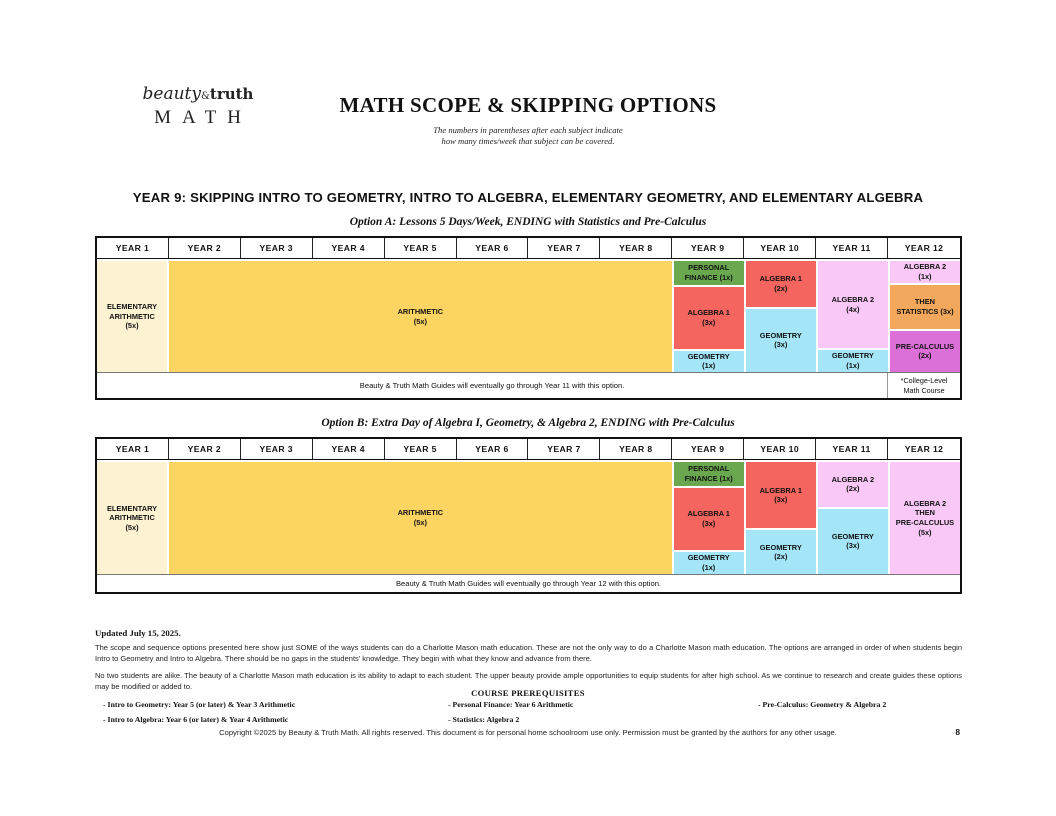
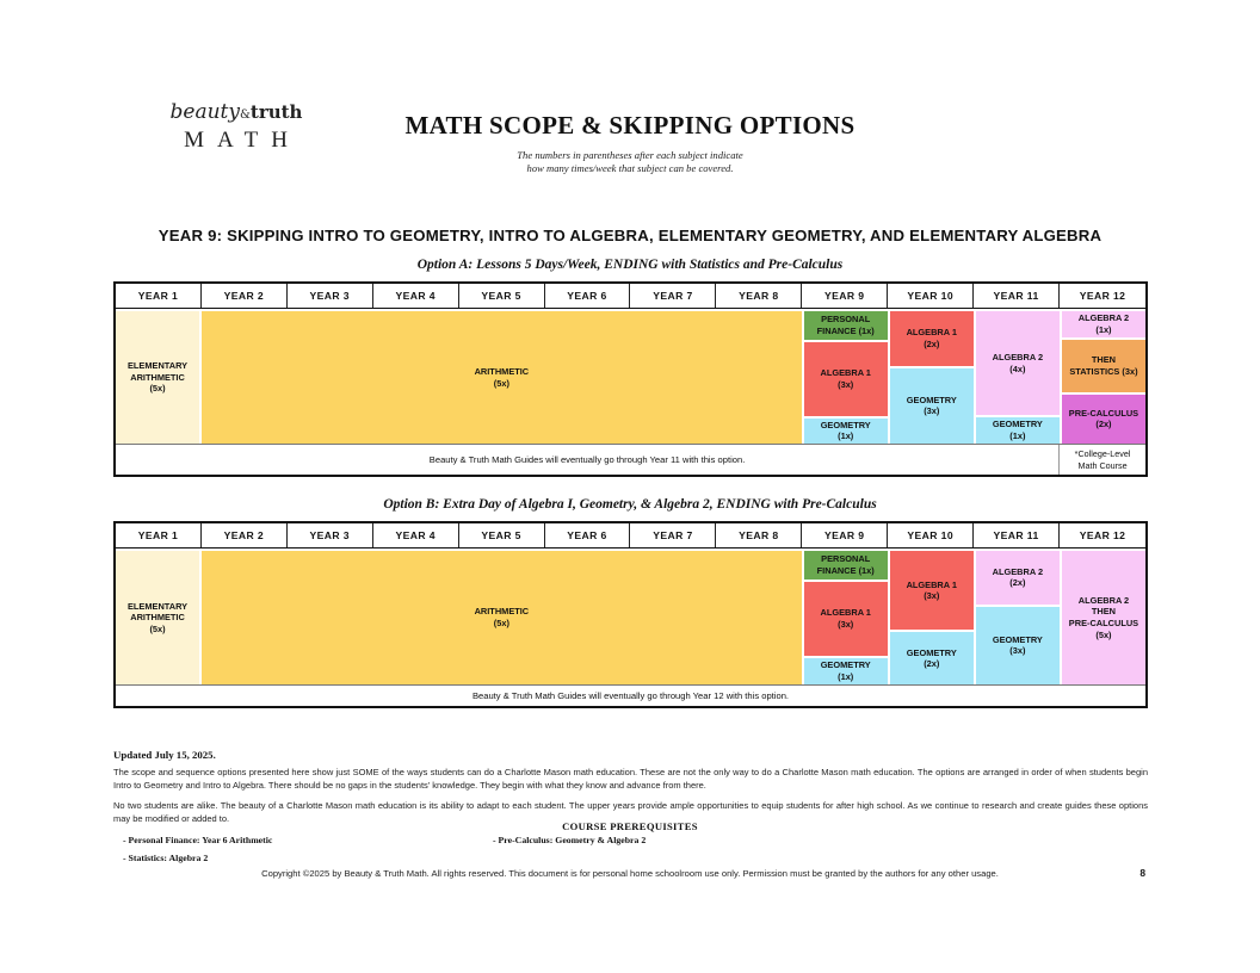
  beauty&truth
  MATH
  MATH SCOPE & SKIPPING OPTIONS
  The numbers in parentheses after each subject indicate
  how many times/week that subject can be covered.
  YEAR 9: SKIPPING INTRO TO GEOMETRY, INTRO TO ALGEBRA, ELEMENTARY GEOMETRY, AND ELEMENTARY ALGEBRA
  Option A: Lessons 5 Days/Week, ENDING with Statistics and Pre-Calculus
  YEAR 1
  YEAR 2
  YEAR 3
  YEAR 4
  YEAR 5
  YEAR 6
  YEAR 7
  YEAR 8
  YEAR 9
  YEAR 10
  YEAR 11
  YEAR 12
  ELEMENTARY
  ARITHMETIC
  (5x)
  ARITHMETIC
  (5x)
  PERSONAL FINANCE (1x)
  ALGEBRA 1
  (3x)
  GEOMETRY
  (1x)
  ALGEBRA 1
  (2x)
  GEOMETRY
  (3x)
  ALGEBRA 2
  (4x)
  GEOMETRY
  (1x)
  ALGEBRA 2
  (1x)
  THEN
  STATISTICS (3x)
  PRE-CALCULUS
  (2x)
  Beauty & Truth Math Guides will eventually go through Year 11 with this option.
  *College-Level
  Math Course
  Option B: Extra Day of Algebra I, Geometry, & Algebra 2, ENDING with Pre-Calculus
  YEAR 1
  YEAR 2
  YEAR 3
  YEAR 4
  YEAR 5
  YEAR 6
  YEAR 7
  YEAR 8
  YEAR 9
  YEAR 10
  YEAR 11
  YEAR 12
  ELEMENTARY
  ARITHMETIC
  (5x)
  ARITHMETIC
  (5x)
  PERSONAL FINANCE (1x)
  ALGEBRA 1
  (3x)
  GEOMETRY
  (1x)
  ALGEBRA 1
  (3x)
  GEOMETRY
  (2x)
  ALGEBRA 2
  (2x)
  GEOMETRY
  (3x)
  ALGEBRA 2
  THEN
  PRE-CALCULUS
  (5x)
  Beauty & Truth Math Guides will eventually go through Year 12 with this option.
  Updated July 15, 2025.
  The scope and sequence options presented here show just SOME of the ways students can do a Charlotte Mason math education. These are not the only way to do a Charlotte Mason math education. The options are arranged in order of when students begin Intro to Geometry and Intro to Algebra. There should be no gaps in the students' knowledge. They begin with what they know and advance from there.
- No two students are alike. The beauty of a Charlotte Mason math education is its ability to adapt to each student. The upper beauty provide ample opportunities to equip students for after high school. As we continue to research and create guides these options may be modified or added to.
+ No two students are alike. The beauty of a Charlotte Mason math education is its ability to adapt to each student. The upper years provide ample opportunities to equip students for after high school. As we continue to research and create guides these options may be modified or added to.
  COURSE PREREQUISITES
- - Intro to Geometry: Year 5 (or later) & Year 3 Arithmetic
- - Intro to Algebra: Year 6 (or later) & Year 4 Arithmetic
  - Personal Finance: Year 6 Arithmetic
  - Statistics: Algebra 2
  - Pre-Calculus: Geometry & Algebra 2
  Copyright ©2025 by Beauty & Truth Math. All rights reserved. This document is for personal home schoolroom use only. Permission must be granted by the authors for any other usage.
  8
